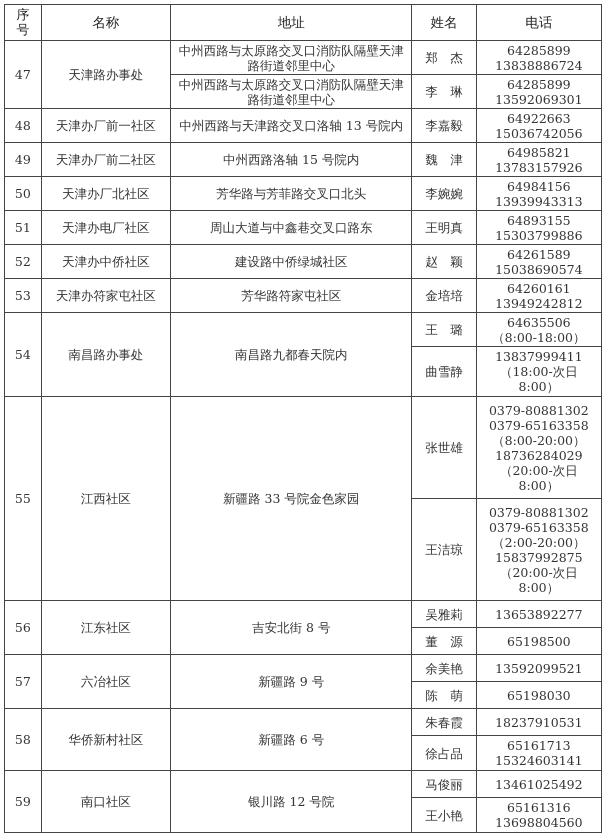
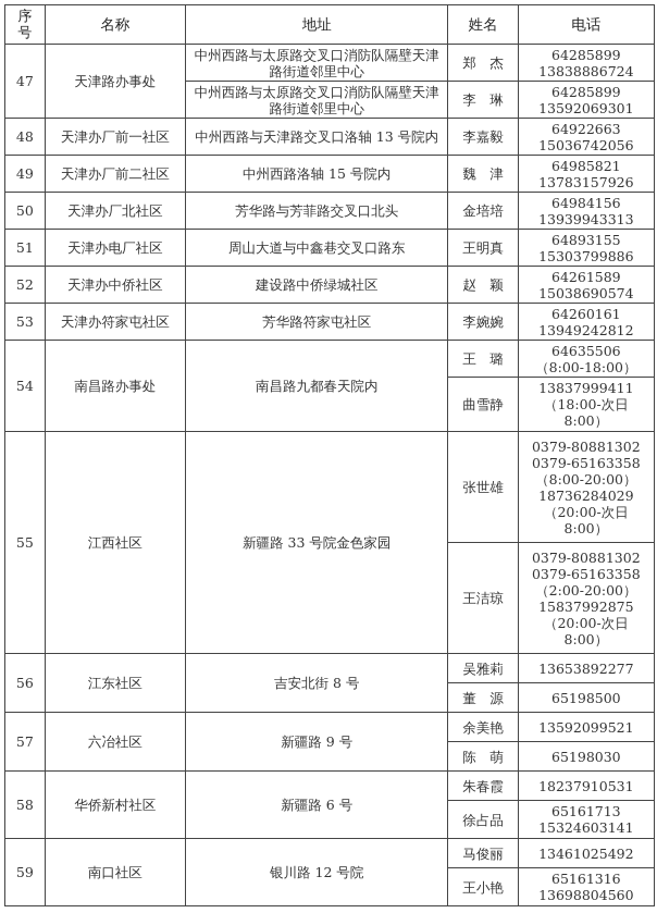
  序号	名称	地址	姓名	电话
  47	天津路办事处	中州西路与太原路交叉口消防队隔壁天津路街道邻里中心	郑 杰	64285899 13838886724
  中州西路与太原路交叉口消防队隔壁天津路街道邻里中心	李 琳	64285899 13592069301
  48	天津办厂前一社区	中州西路与天津路交叉口洛轴 13 号院内	李嘉毅	64922663 15036742056
  49	天津办厂前二社区	中州西路洛轴 15 号院内	魏 津	64985821 13783157926
- 50	天津办厂北社区	芳华路与芳菲路交叉口北头	李婉婉	64984156 13939943313
+ 50	天津办厂北社区	芳华路与芳菲路交叉口北头	金培培	64984156 13939943313
  51	天津办电厂社区	周山大道与中鑫巷交叉口路东	王明真	64893155 15303799886
  52	天津办中侨社区	建设路中侨绿城社区	赵 颖	64261589 15038690574
- 53	天津办符家屯社区	芳华路符家屯社区	金培培	64260161 13949242812
+ 53	天津办符家屯社区	芳华路符家屯社区	李婉婉	64260161 13949242812
  54	南昌路办事处	南昌路九都春天院内	王 璐	64635506 （8:00-18:00）
  曲雪静	13837999411 （18:00-次日 8:00）
  55	江西社区	新疆路 33 号院金色家园	张世雄	0379-80881302 0379-65163358 （8:00-20:00） 18736284029 （20:00-次日 8:00）
  王洁琼	0379-80881302 0379-65163358 （2:00-20:00） 15837992875 （20:00-次日 8:00）
  56	江东社区	吉安北街 8 号	吴雅莉	13653892277
  董 源	65198500
  57	六冶社区	新疆路 9 号	余美艳	13592099521
  陈 萌	65198030
  58	华侨新村社区	新疆路 6 号	朱春霞	18237910531
  徐占品	65161713 15324603141
  59	南口社区	银川路 12 号院	马俊丽	13461025492
  王小艳	65161316 13698804560
